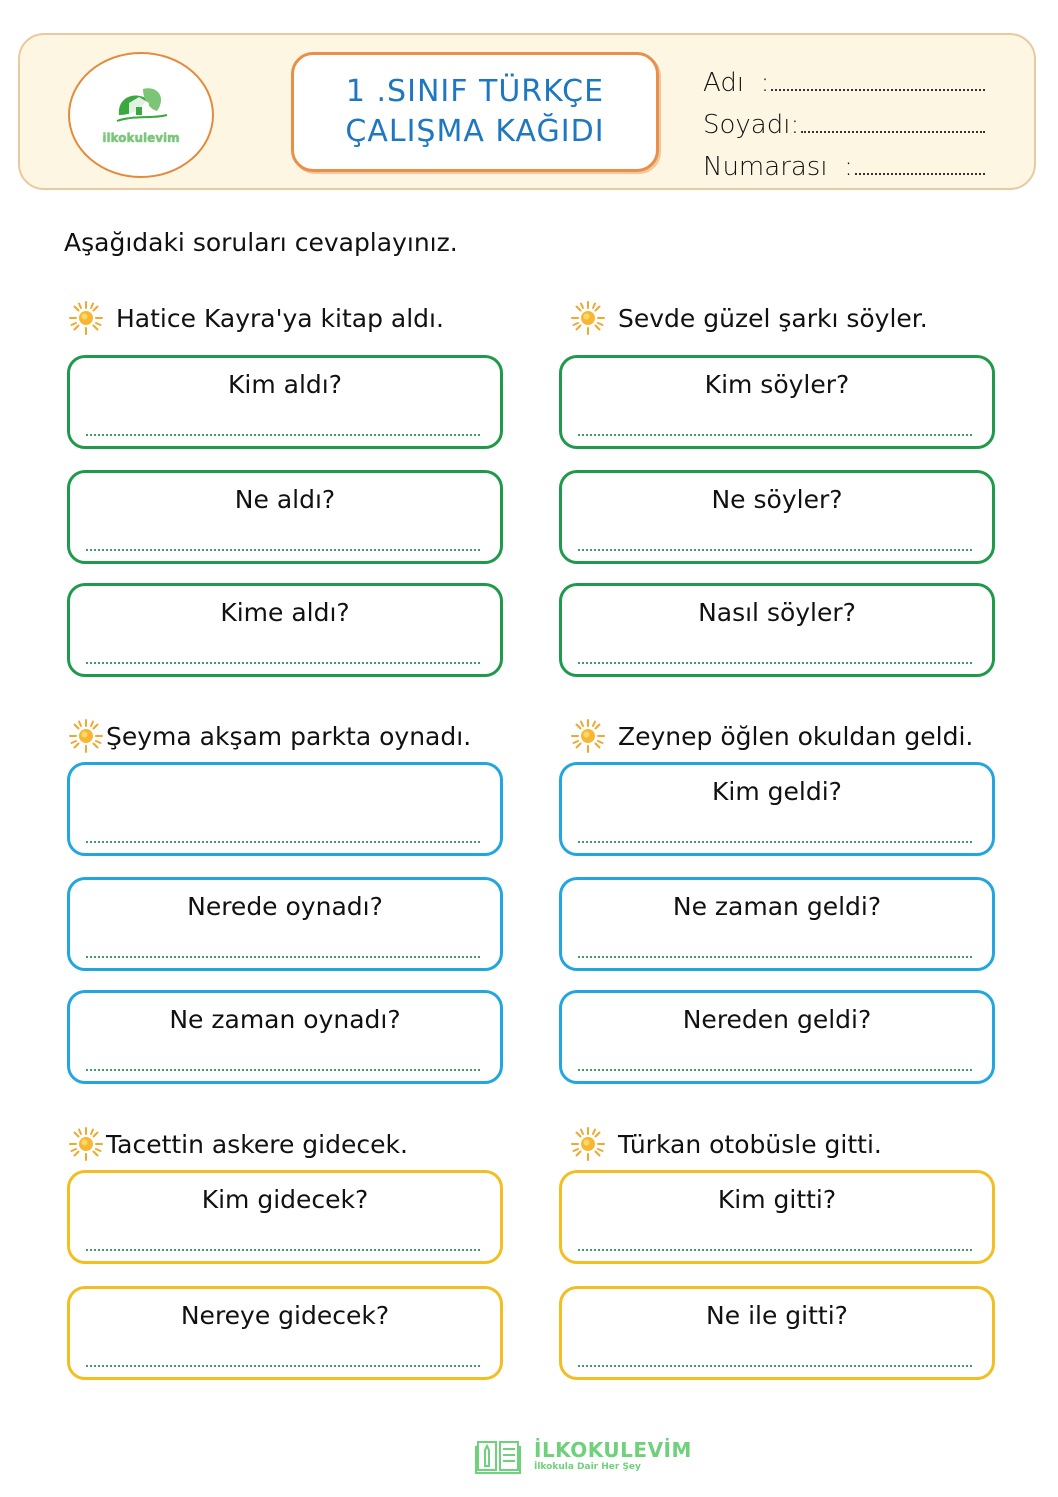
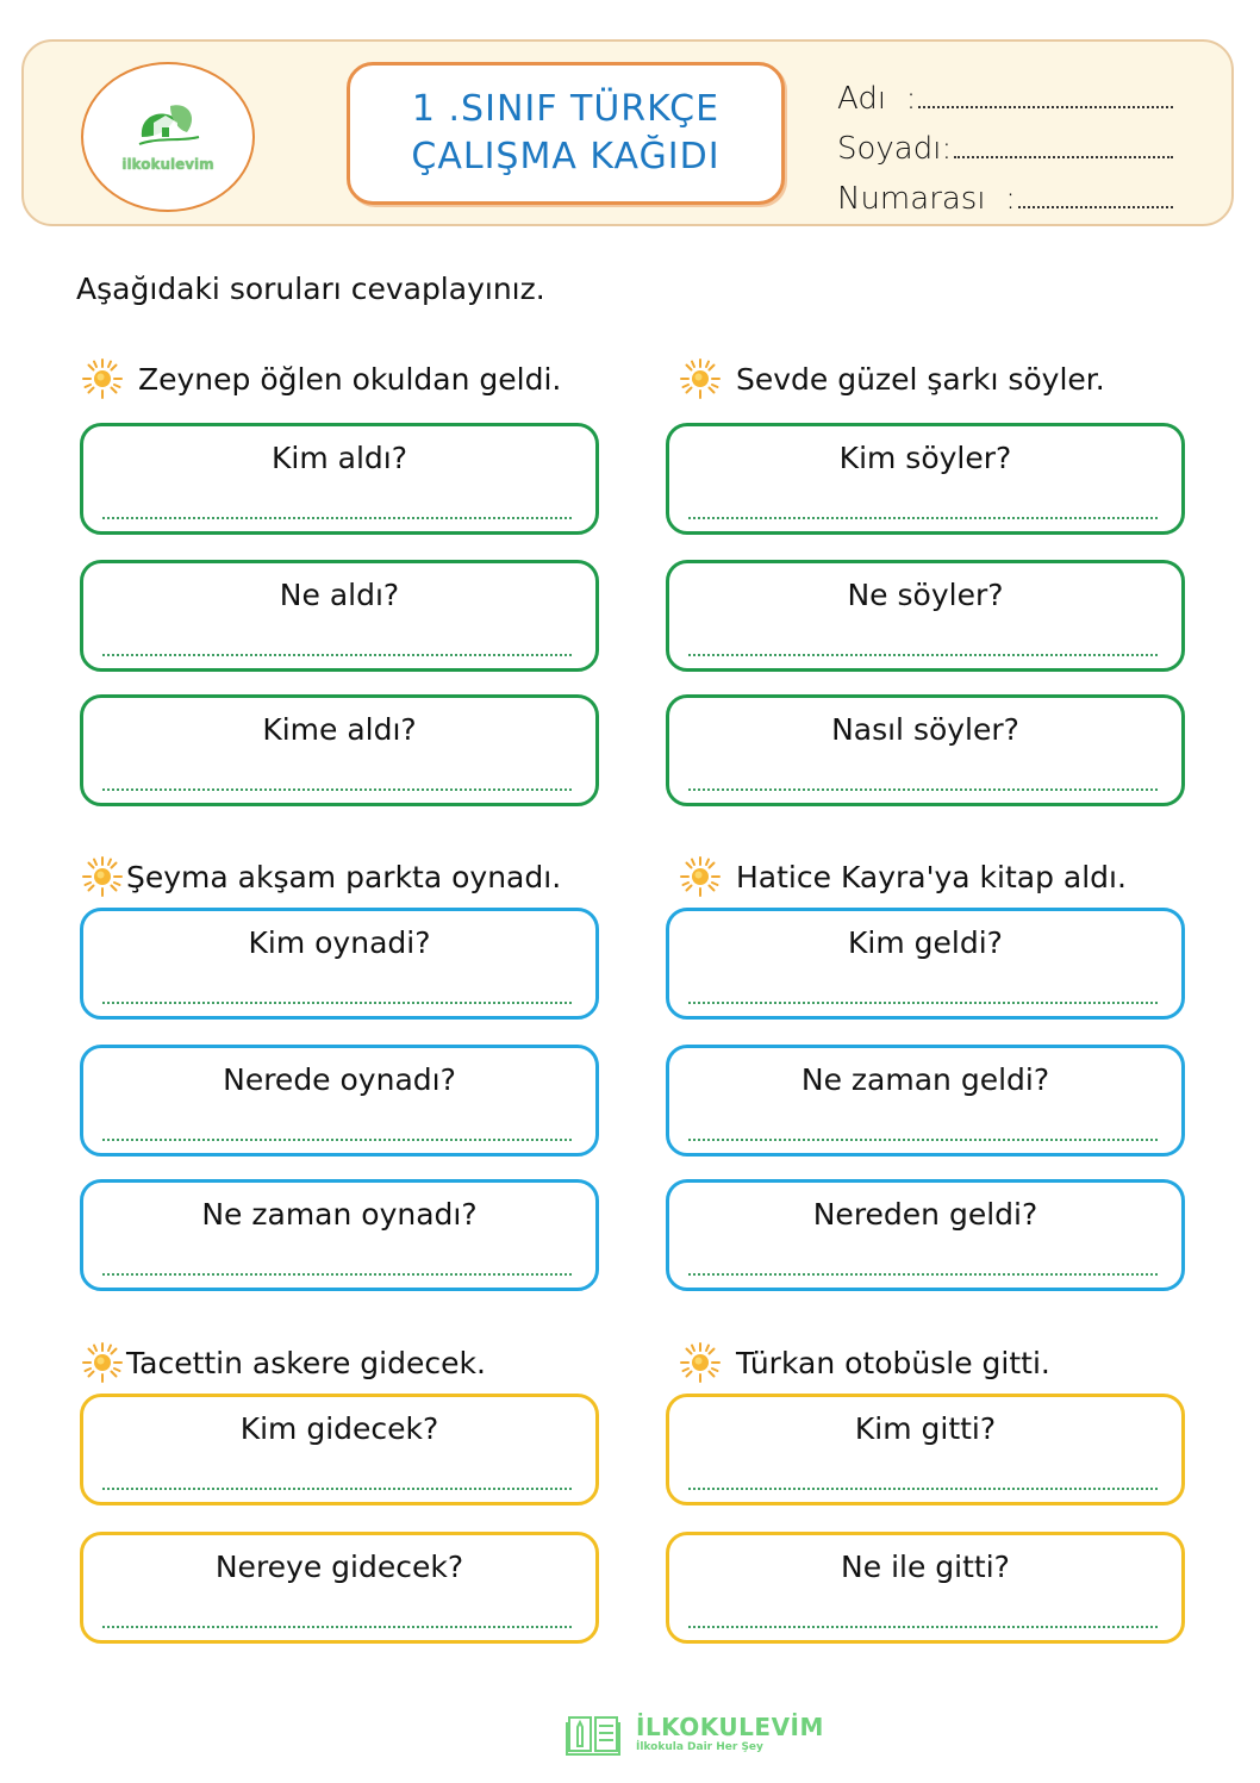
  ilkokulevim
  1 .SINIF TÜRKÇE
  ÇALIŞMA KAĞIDI
  Adı :
  Soyadı:
  Numarası :
  Aşağıdaki soruları cevaplayınız.
- Hatice Kayra'ya kitap aldı.
+ Zeynep öğlen okuldan geldi.
  Kim aldı?
  Ne aldı?
  Kime aldı?
  Sevde güzel şarkı söyler.
  Kim söyler?
  Ne söyler?
  Nasıl söyler?
  Şeyma akşam parkta oynadı.
+ Kim oynadi?
  Nerede oynadı?
  Ne zaman oynadı?
- Zeynep öğlen okuldan geldi.
+ Hatice Kayra'ya kitap aldı.
  Kim geldi?
  Ne zaman geldi?
  Nereden geldi?
  Tacettin askere gidecek.
  Kim gidecek?
  Nereye gidecek?
  Türkan otobüsle gitti.
  Kim gitti?
  Ne ile gitti?
  İLKOKULEVİM
  İlkokula Dair Her Şey
